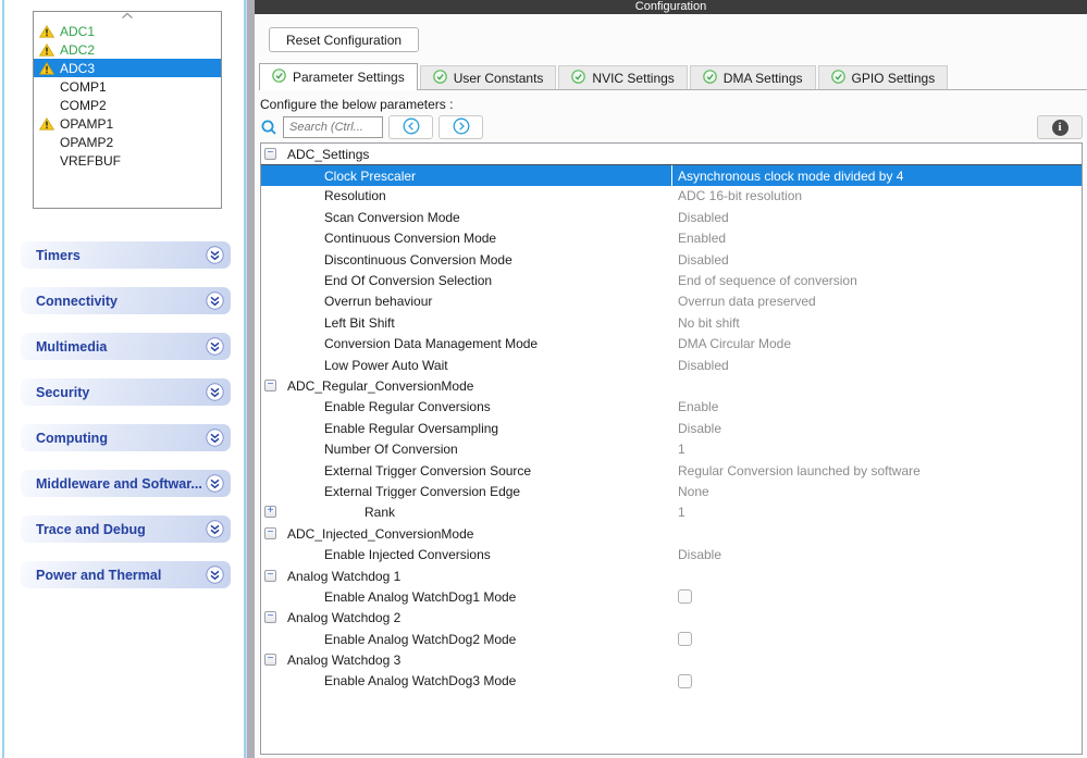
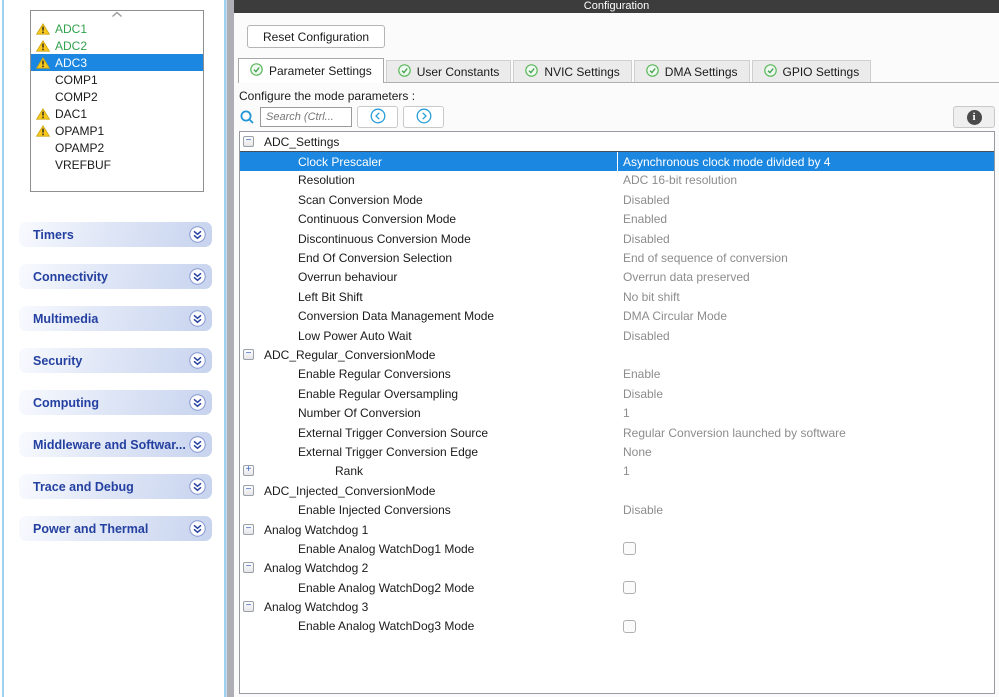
  ADC1
  ADC2
  ADC3
  COMP1
  COMP2
+ DAC1
  OPAMP1
  OPAMP2
  VREFBUF
  Timers
  Connectivity
  Multimedia
  Security
  Computing
  Middleware and Softwar...
  Trace and Debug
  Power and Thermal
  Configuration
  Reset Configuration
  Parameter Settings
  User Constants
  NVIC Settings
  DMA Settings
  GPIO Settings
- Configure the below parameters :
+ Configure the mode parameters :
  Search (Ctrl...
  i
  −
  ADC_Settings
  Clock Prescaler
  Asynchronous clock mode divided by 4
  Resolution
  ADC 16-bit resolution
  Scan Conversion Mode
  Disabled
  Continuous Conversion Mode
  Enabled
  Discontinuous Conversion Mode
  Disabled
  End Of Conversion Selection
  End of sequence of conversion
  Overrun behaviour
  Overrun data preserved
  Left Bit Shift
  No bit shift
  Conversion Data Management Mode
  DMA Circular Mode
  Low Power Auto Wait
  Disabled
  −
  ADC_Regular_ConversionMode
  Enable Regular Conversions
  Enable
  Enable Regular Oversampling
  Disable
  Number Of Conversion
  1
  External Trigger Conversion Source
  Regular Conversion launched by software
  External Trigger Conversion Edge
  None
  +
  Rank
  1
  −
  ADC_Injected_ConversionMode
  Enable Injected Conversions
  Disable
  −
  Analog Watchdog 1
  Enable Analog WatchDog1 Mode
  −
  Analog Watchdog 2
  Enable Analog WatchDog2 Mode
  −
  Analog Watchdog 3
  Enable Analog WatchDog3 Mode
